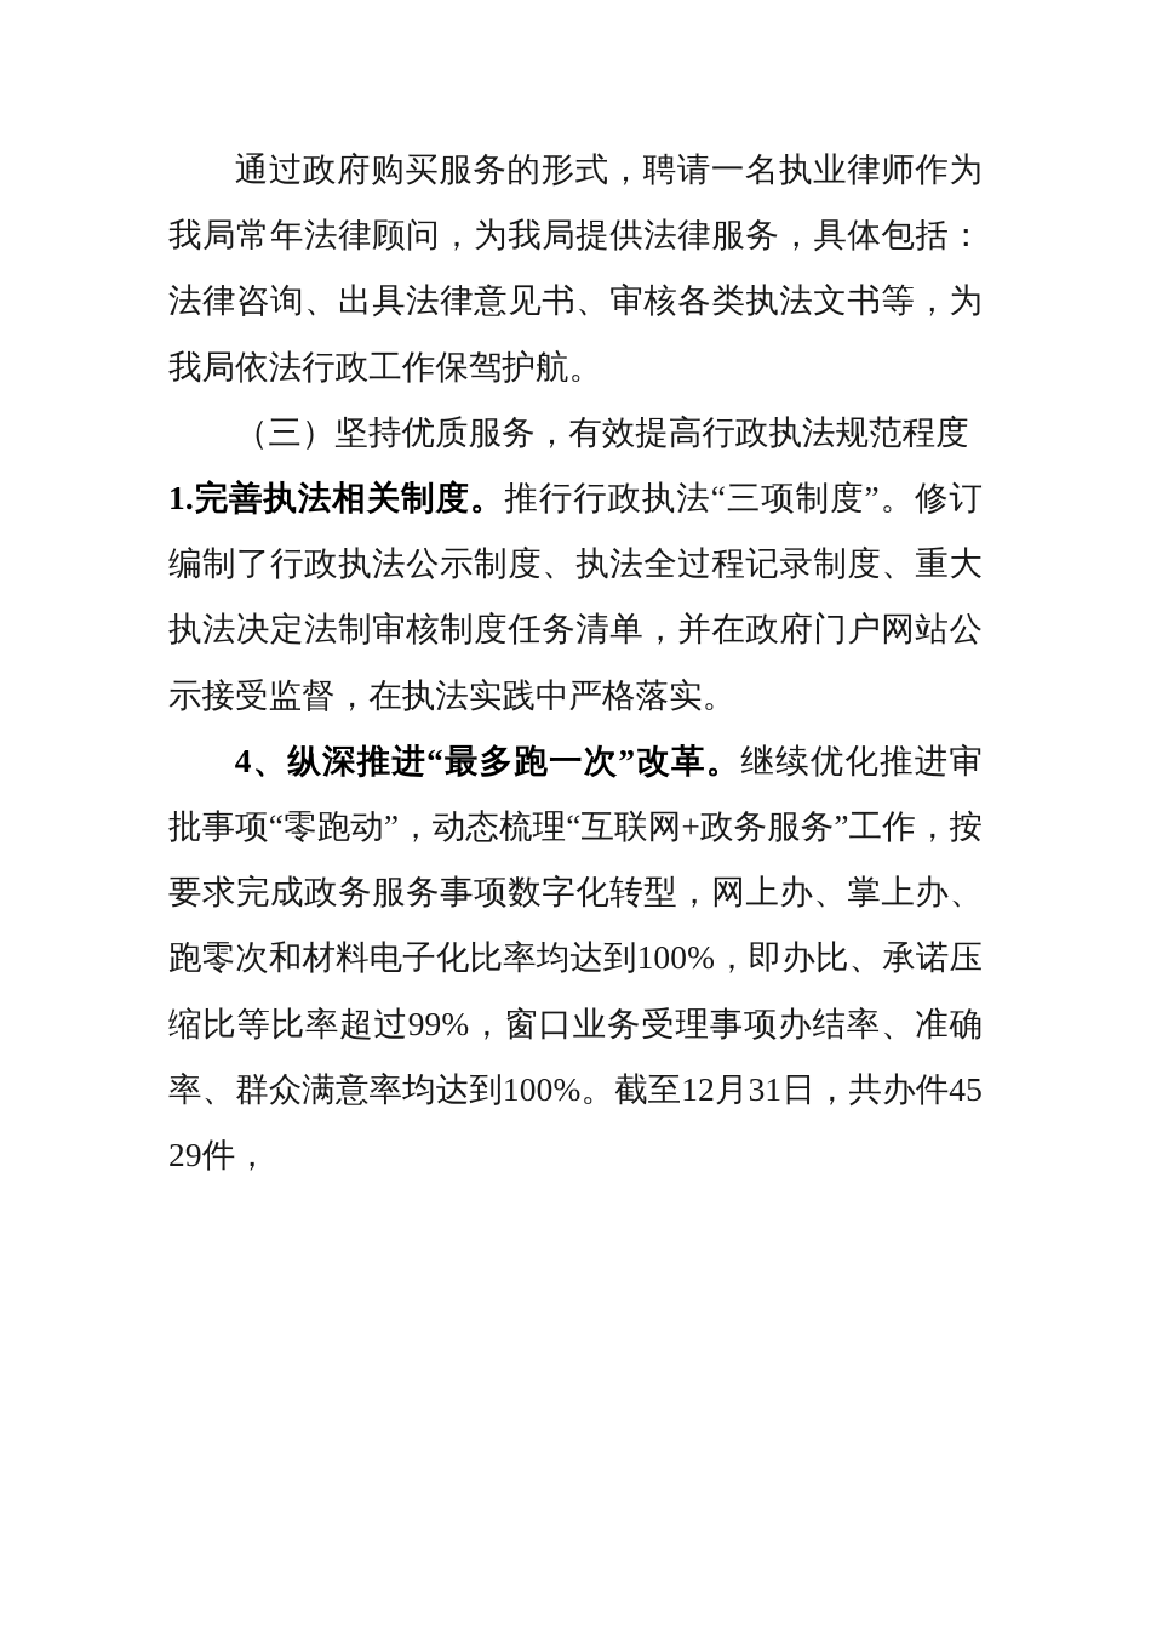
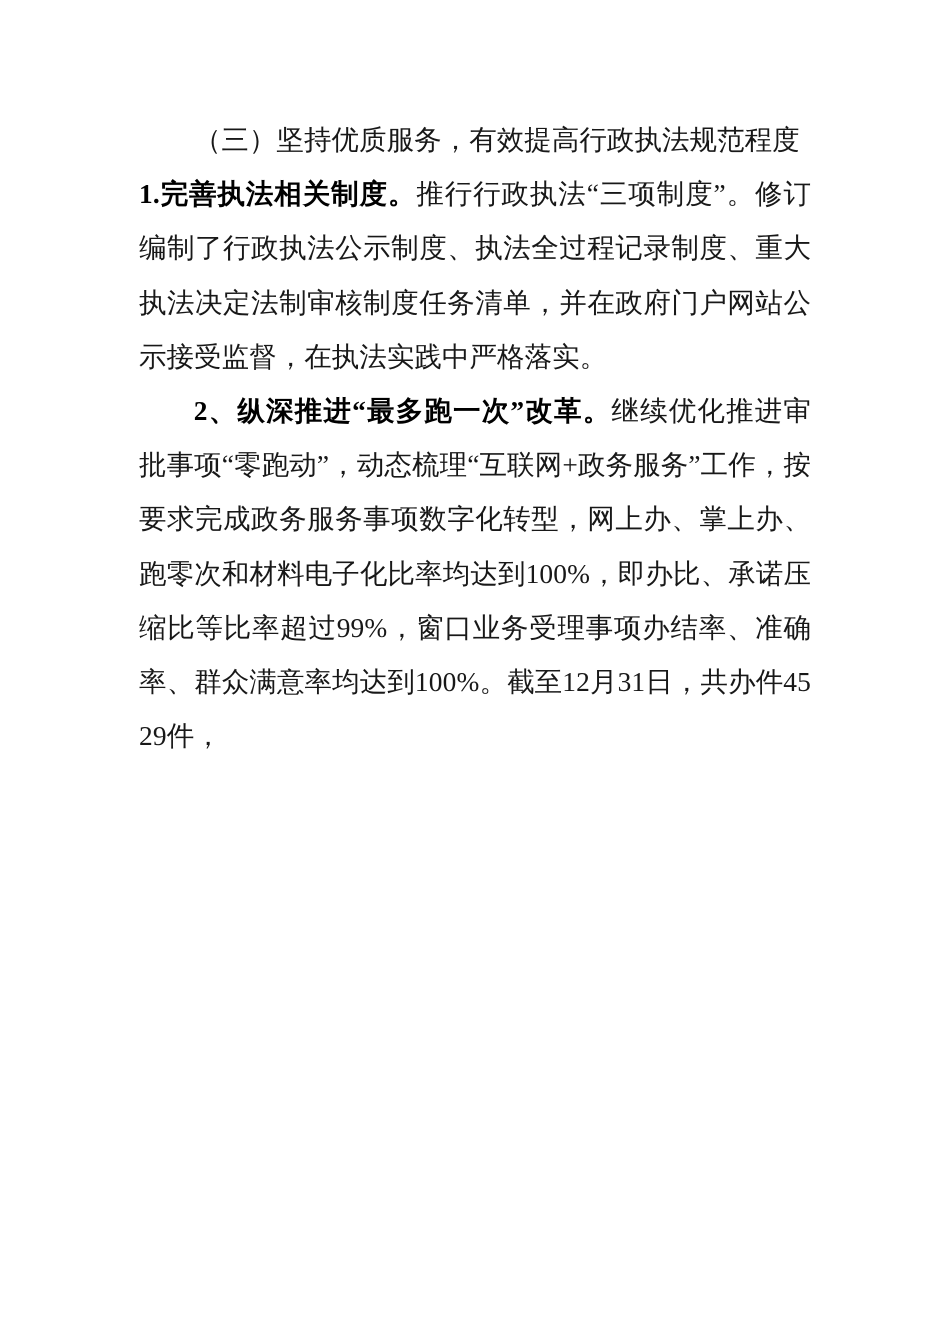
- 通过政府购买服务的形式，聘请一名执业律师作为我局常年法律顾问，为我局提供法律服务，具体包括：法律咨询、出具法律意见书、审核各类执法文书等，为我局依法行政工作保驾护航。
  （三）坚持优质服务，有效提高行政执法规范程度
  1.完善执法相关制度。推行行政执法“三项制度”。修订编制了行政执法公示制度、执法全过程记录制度、重大执法决定法制审核制度任务清单，并在政府门户网站公示接受监督，在执法实践中严格落实。
- 4、纵深推进“最多跑一次”改革。继续优化推进审批事项“零跑动”，动态梳理“互联网+政务服务”工作，按要求完成政务服务事项数字化转型，网上办、掌上办、跑零次和材料电子化比率均达到100%，即办比、承诺压缩比等比率超过99%，窗口业务受理事项办结率、准确率、群众满意率均达到100%。截至12月31日，共办件4529件，
+ 2、纵深推进“最多跑一次”改革。继续优化推进审批事项“零跑动”，动态梳理“互联网+政务服务”工作，按要求完成政务服务事项数字化转型，网上办、掌上办、跑零次和材料电子化比率均达到100%，即办比、承诺压缩比等比率超过99%，窗口业务受理事项办结率、准确率、群众满意率均达到100%。截至12月31日，共办件4529件，
